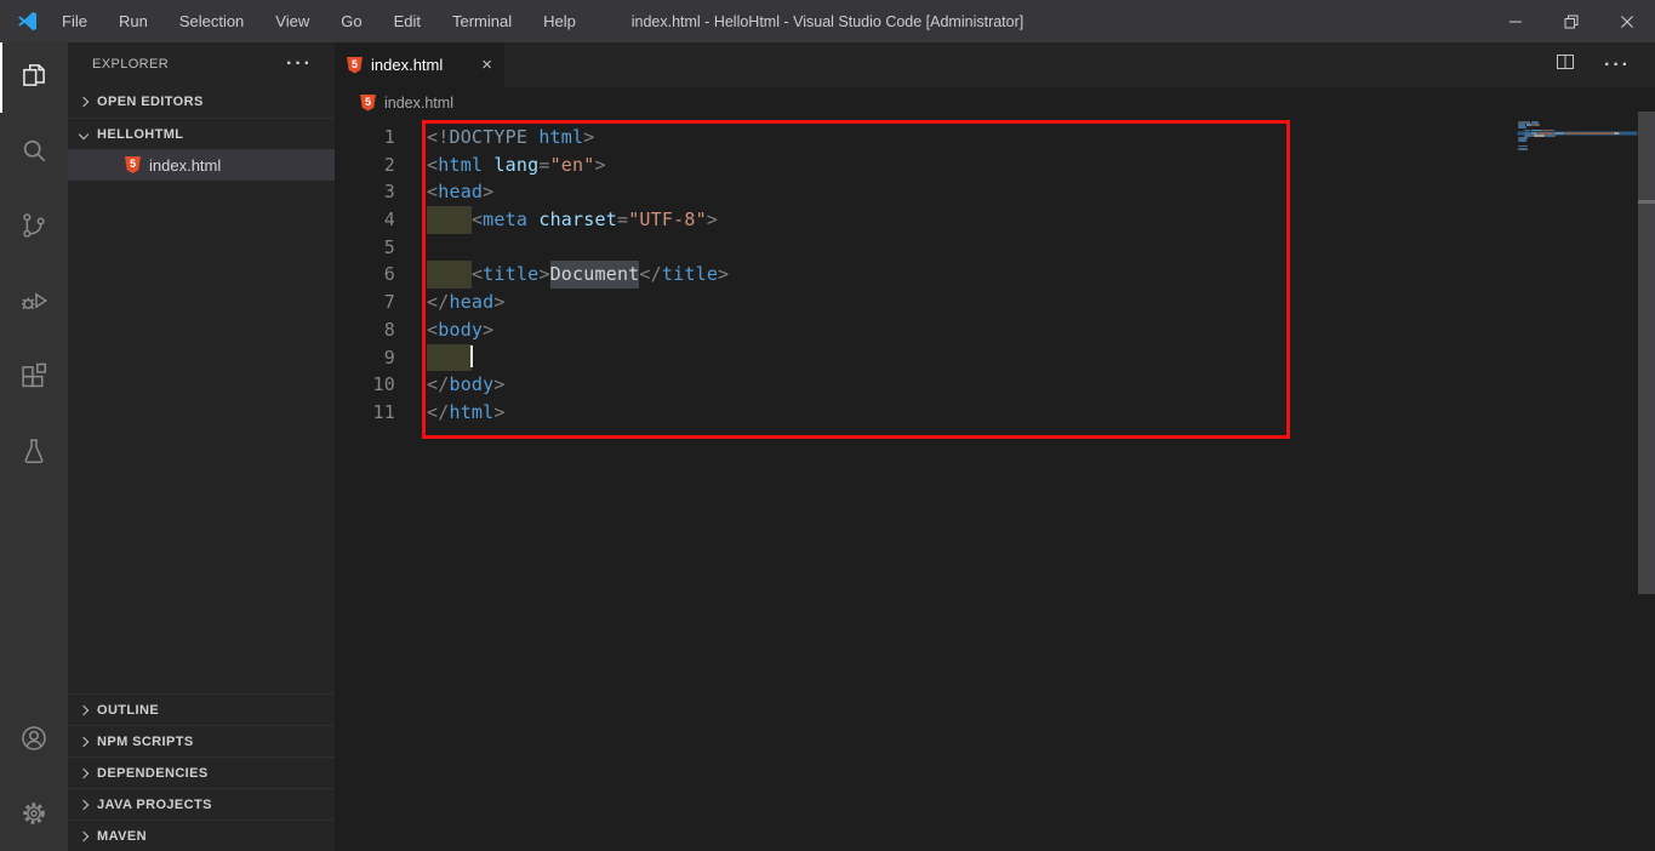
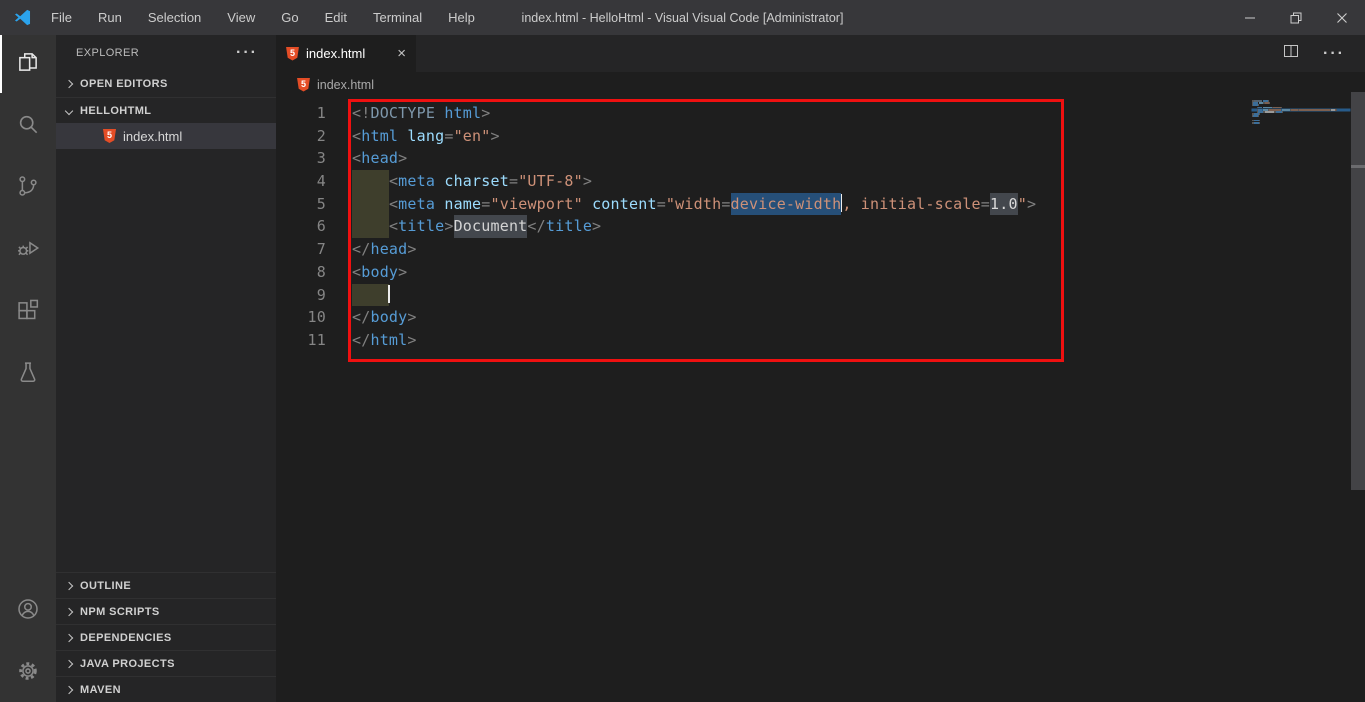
  File
  Run
  Selection
  View
  Go
  Edit
  Terminal
  Help
- index.html - HelloHtml - Visual Studio Code [Administrator]
+ index.html - HelloHtml - Visual Visual Code [Administrator]
  EXPLORER
  ···
  OPEN EDITORS
  HELLOHTML
  5
  index.html
  OUTLINE
  NPM SCRIPTS
  DEPENDENCIES
  JAVA PROJECTS
  MAVEN
  5
  index.html
  ×
  ···
  5
  index.html
  1
  <!DOCTYPE html>
  2
  <html lang="en">
  3
  <head>
  4
  <meta charset="UTF-8">
  5
+ <meta name="viewport" content="width=device-width, initial-scale=1.0">
  6
  <title>Document</title>
  7
  </head>
  8
  <body>
  9
  10
  </body>
  11
  </html>
